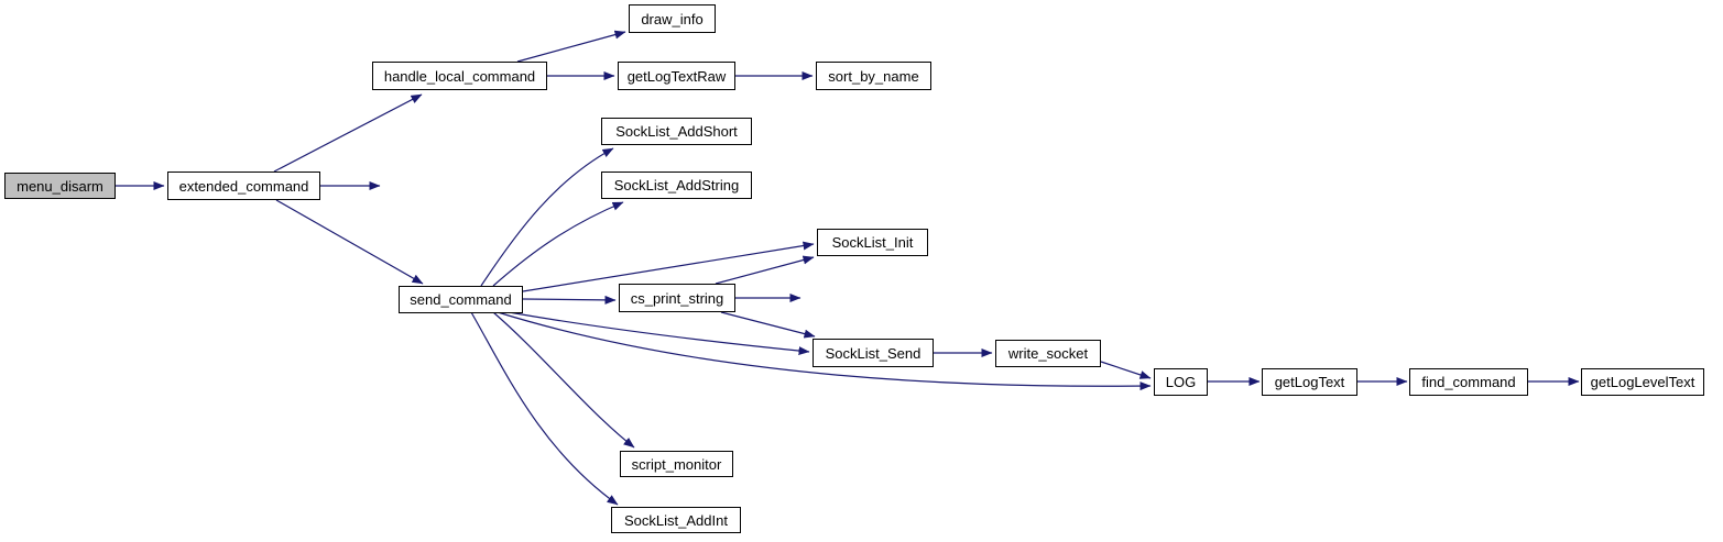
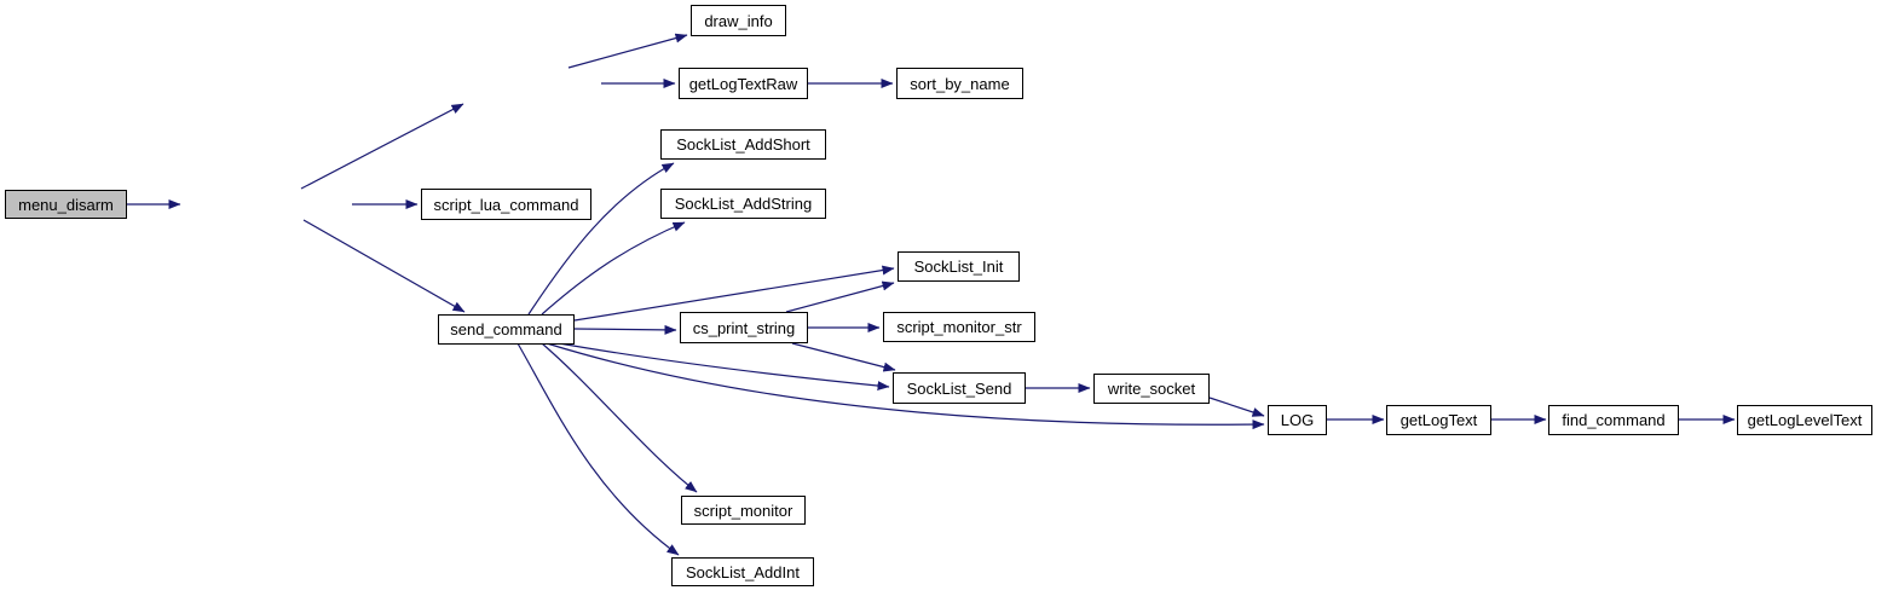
  menu_disarm
- extended_command
- handle_local_command
  draw_info
  getLogTextRaw
  sort_by_name
+ script_lua_command
  send_command
  SockList_AddShort
  SockList_AddString
  SockList_Init
  cs_print_string
+ script_monitor_str
  SockList_Send
  write_socket
  LOG
  getLogText
  find_command
  getLogLevelText
  script_monitor
  SockList_AddInt
